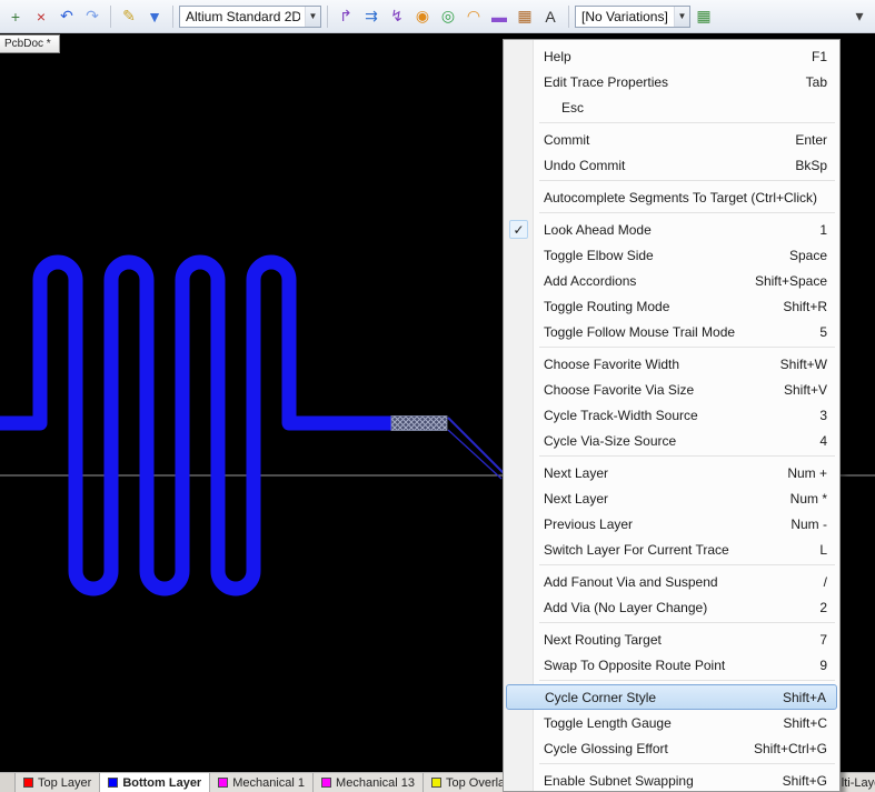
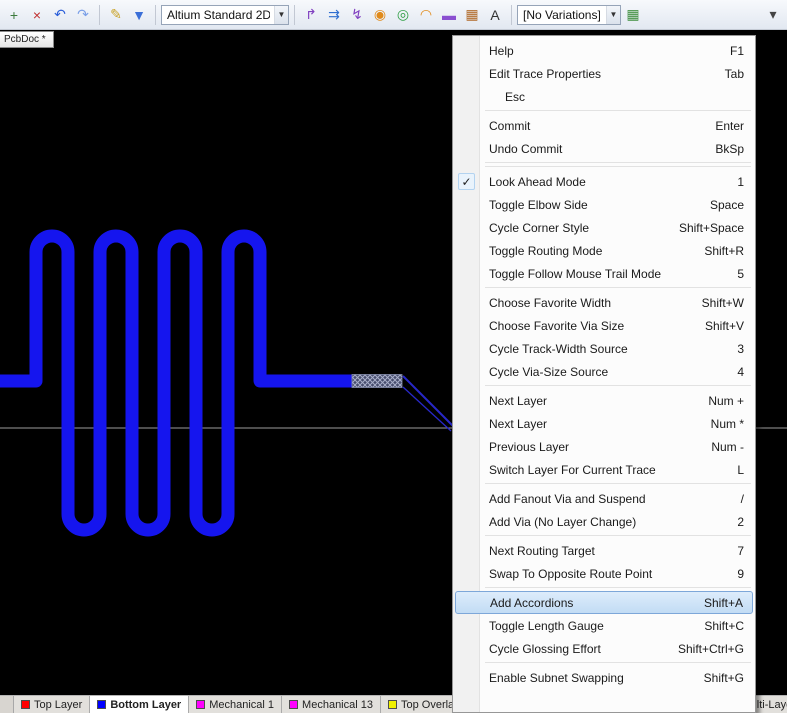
  +
  ×
  ↶
  ↷
  ✎
  ▼
  Altium Standard 2D
  ▼
  ↱
  ⇉
  ↯
  ◉
  ◎
  ◠
  ▬
  ▦
  A
  [No Variations]
  ▼
  ▦
  ▾
  PcbDoc *
  Top Layer
  Bottom Layer
  Mechanical 1
  Mechanical 13
  Top Overl
  Help
  F1
  Edit Trace Properties
  Tab
  Esc
  Commit
  Enter
  Undo Commit
  BkSp
- Autocomplete Segments To Target (Ctrl+Click)
  ✓
  Look Ahead Mode
  1
  Toggle Elbow Side
  Space
- Add Accordions
+ Cycle Corner Style
  Shift+Space
  Toggle Routing Mode
  Shift+R
  Toggle Follow Mouse Trail Mode
  5
  Choose Favorite Width
  Shift+W
  Choose Favorite Via Size
  Shift+V
  Cycle Track-Width Source
  3
  Cycle Via-Size Source
  4
  Next Layer
  Num +
  Next Layer
  Num *
  Previous Layer
  Num -
  Switch Layer For Current Trace
  L
  Add Fanout Via and Suspend
  /
  Add Via (No Layer Change)
  2
  Next Routing Target
  7
  Swap To Opposite Route Point
  9
- Cycle Corner Style
+ Add Accordions
  Shift+A
  Toggle Length Gauge
  Shift+C
  Cycle Glossing Effort
  Shift+Ctrl+G
  Enable Subnet Swapping
  Shift+G
